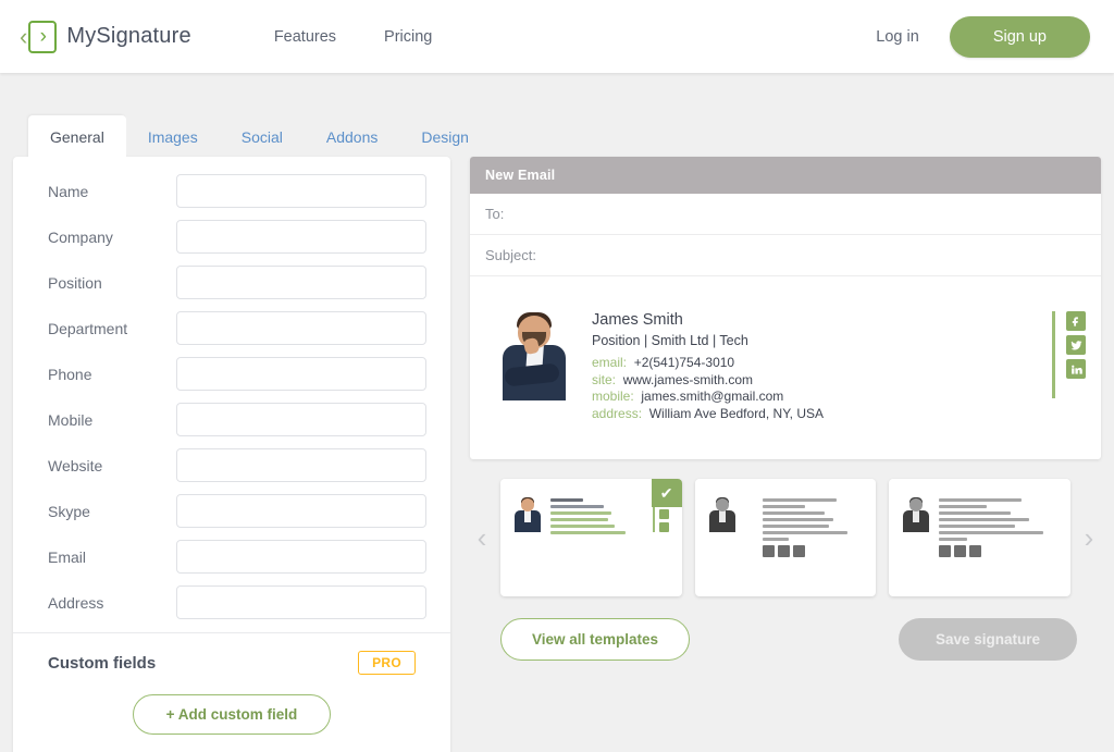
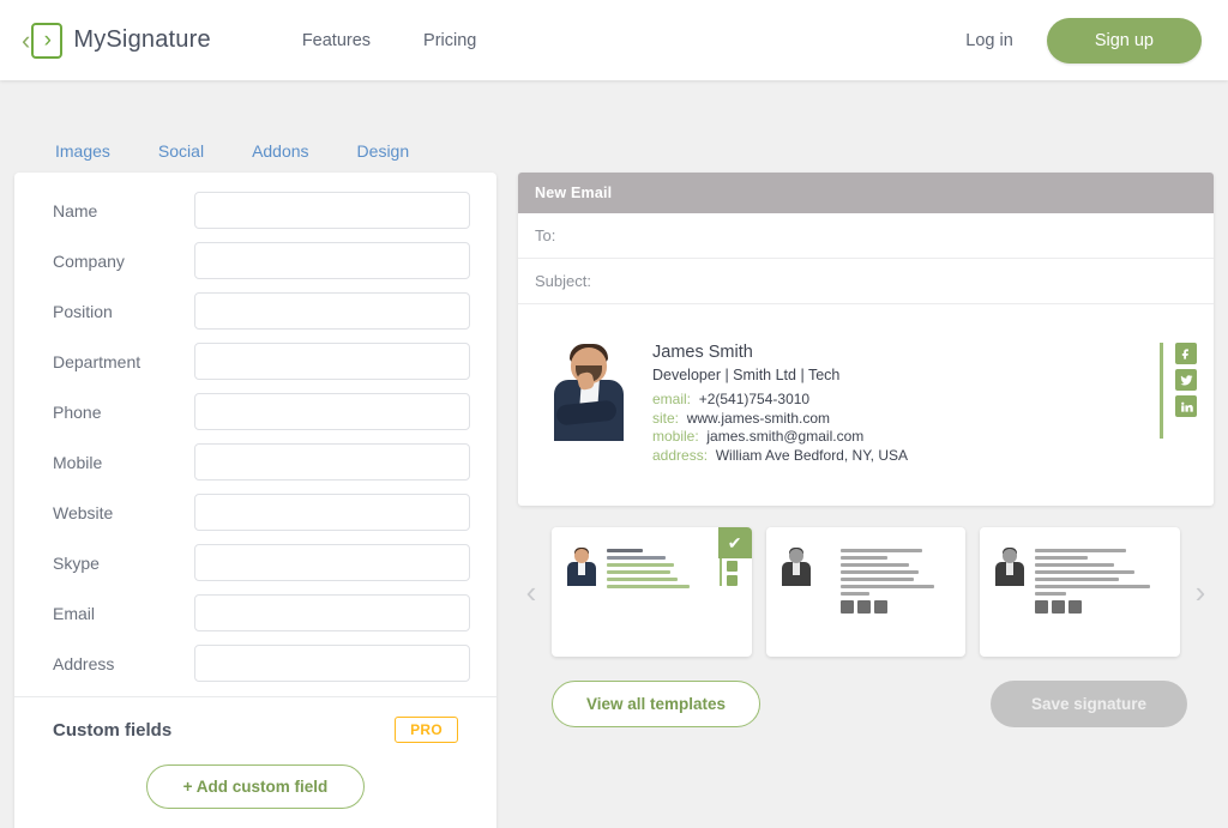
  ‹
  ›
  MySignature
  Features
  Pricing
  Log in
  Sign up
- General
  Images
  Social
  Addons
  Design
  Name
  Company
  Position
  Department
  Phone
  Mobile
  Website
  Skype
  Email
  Address
  Custom fields
  PRO
  + Add custom field
  New Email
  To:
  Subject:
  James Smith
- Position | Smith Ltd | Tech
+ Developer | Smith Ltd | Tech
  email: +2(541)754-3010
  site: www.james-smith.com
  mobile: james.smith@gmail.com
  address: William Ave Bedford, NY, USA
  ‹
  ✔
  ›
  View all templates
  Save signature
